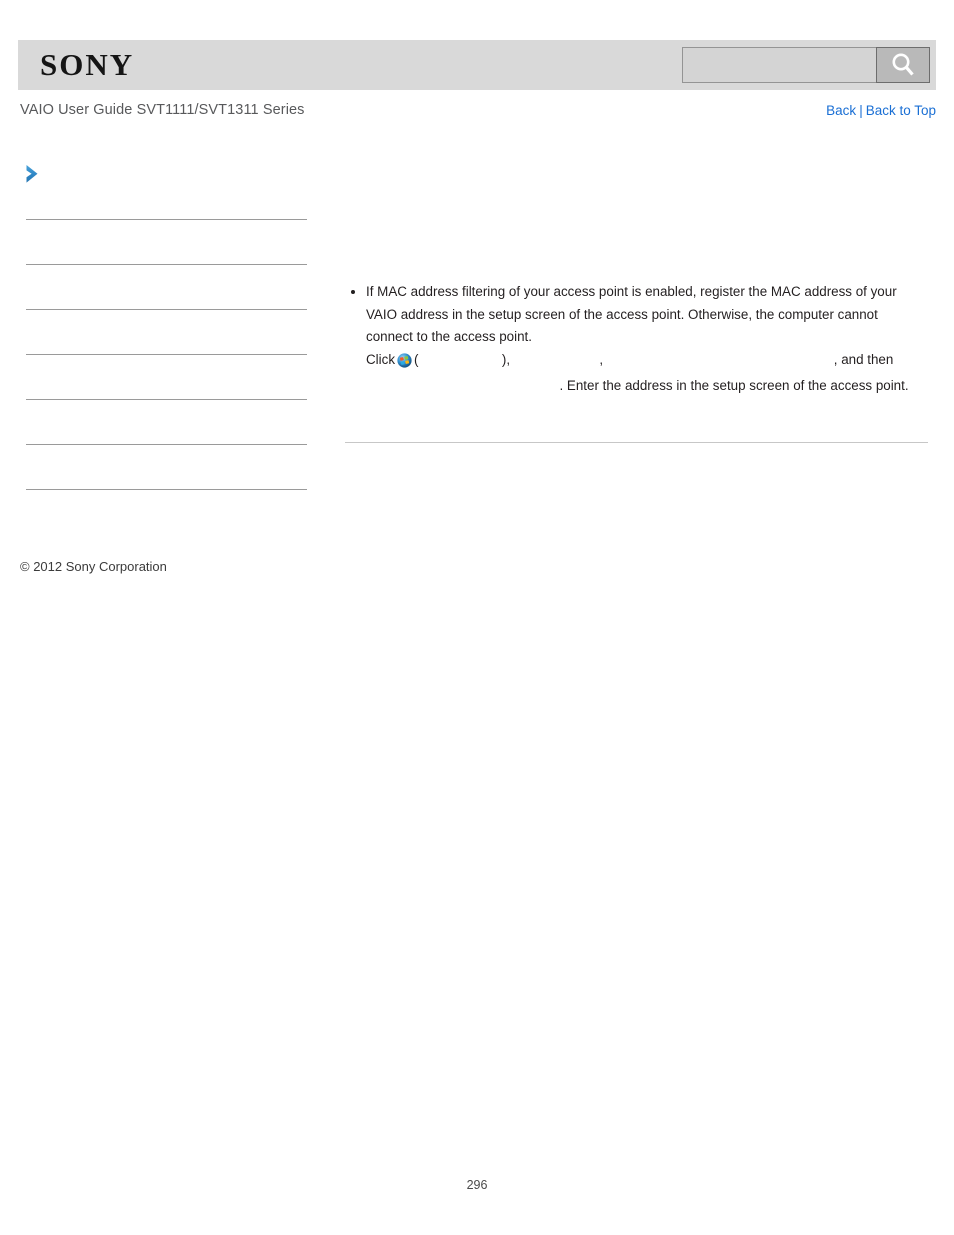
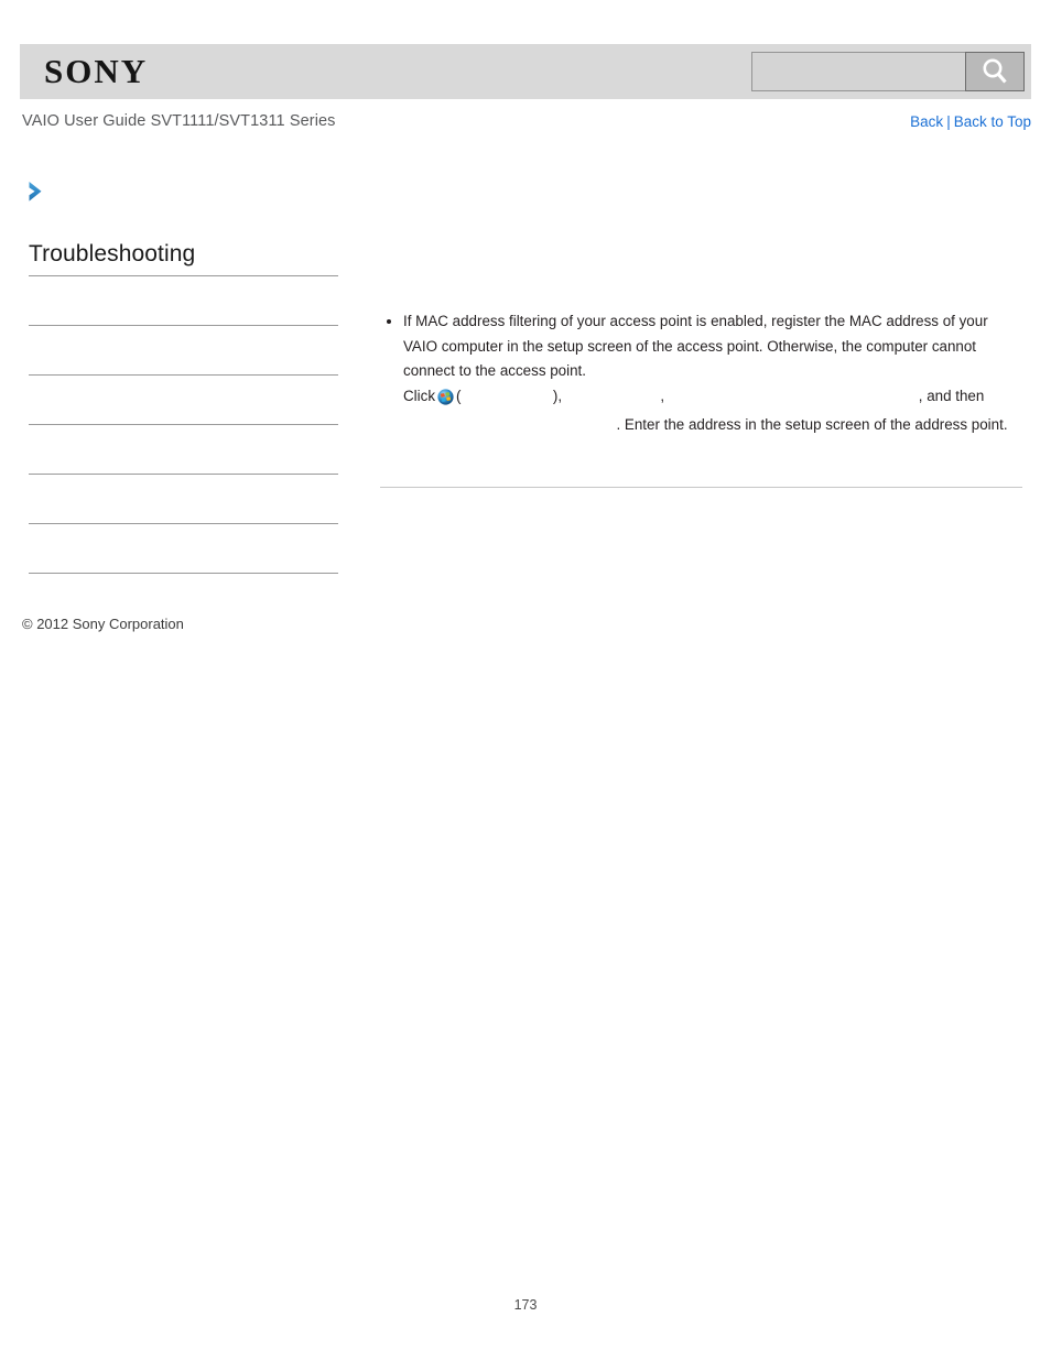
  SONY
  VAIO User Guide SVT1111/SVT1311 Series
  Back | Back to Top
+ Troubleshooting
  © 2012 Sony Corporation
- If MAC address filtering of your access point is enabled, register the MAC address of your VAIO address in the setup screen of the access point. Otherwise, the computer cannot connect to the access point.
+ If MAC address filtering of your access point is enabled, register the MAC address of your VAIO computer in the setup screen of the access point. Otherwise, the computer cannot connect to the access point.
  Click ( ), , , and then
- . Enter the address in the setup screen of the access point.
+ . Enter the address in the setup screen of the address point.
- 296
+ 173
